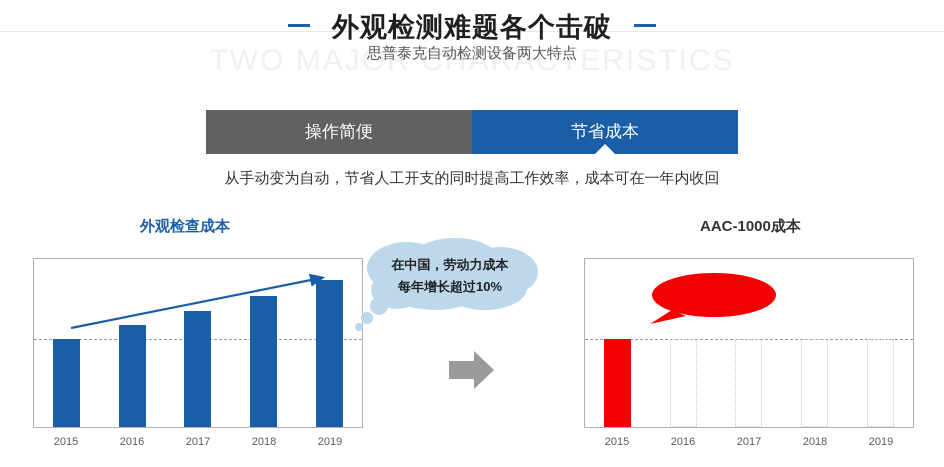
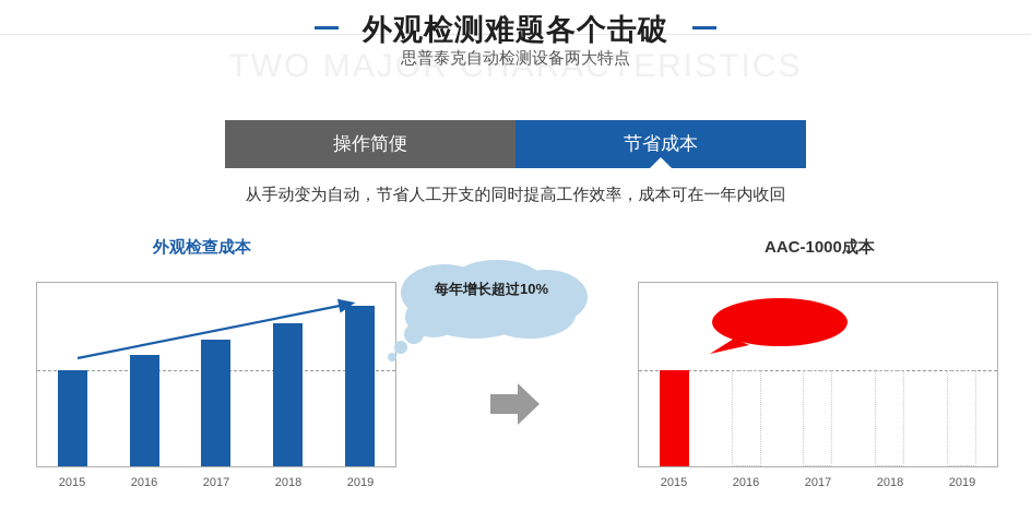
  TWO MAJOR CHARACTERISTICS
  外观检测难题各个击破
  思普泰克自动检测设备两大特点
  操作简便
  节省成本
  从手动变为自动，节省人工开支的同时提高工作效率，成本可在一年内收回
  外观检查成本
  2015
  2016
  2017
  2018
  2019
- 在中国，劳动力成本
  每年增长超过10%
  AAC-1000成本
  2015
  2016
  2017
  2018
  2019
